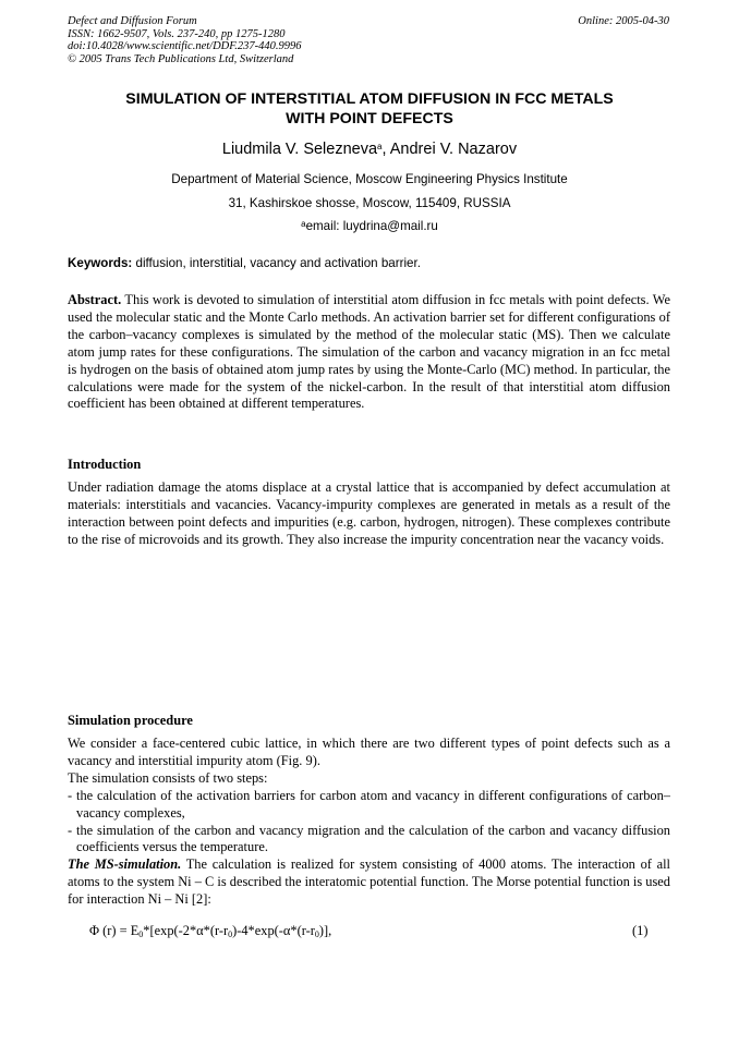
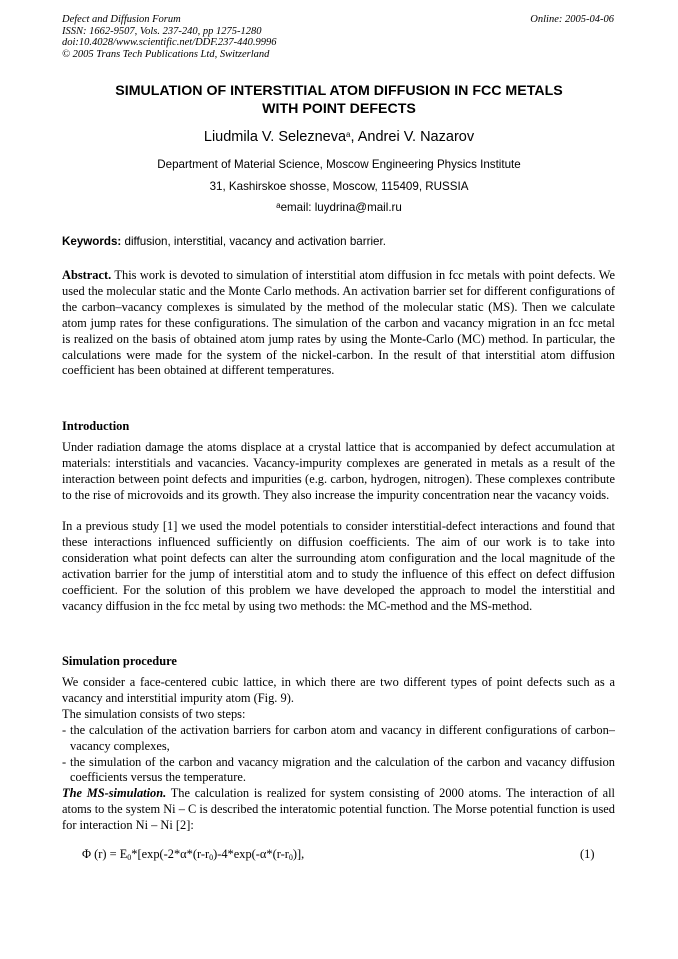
  Defect and Diffusion Forum
  ISSN: 1662-9507, Vols. 237-240, pp 1275-1280
  doi:10.4028/www.scientific.net/DDF.237-440.9996
  © 2005 Trans Tech Publications Ltd, Switzerland
- Online: 2005-04-30
+ Online: 2005-04-06
  SIMULATION OF INTERSTITIAL ATOM DIFFUSION IN FCC METALS
  WITH POINT DEFECTS
  Liudmila V. Seleznevaa, Andrei V. Nazarov
  Department of Material Science, Moscow Engineering Physics Institute
  31, Kashirskoe shosse, Moscow, 115409, RUSSIA
  aemail: luydrina@mail.ru
  Keywords: diffusion, interstitial, vacancy and activation barrier.
- Abstract. This work is devoted to simulation of interstitial atom diffusion in fcc metals with point defects. We used the molecular static and the Monte Carlo methods. An activation barrier set for different configurations of the carbon–vacancy complexes is simulated by the method of the molecular static (MS). Then we calculate atom jump rates for these configurations. The simulation of the carbon and vacancy migration in an fcc metal is hydrogen on the basis of obtained atom jump rates by using the Monte-Carlo (MC) method. In particular, the calculations were made for the system of the nickel-carbon. In the result of that interstitial atom diffusion coefficient has been obtained at different temperatures.
+ Abstract. This work is devoted to simulation of interstitial atom diffusion in fcc metals with point defects. We used the molecular static and the Monte Carlo methods. An activation barrier set for different configurations of the carbon–vacancy complexes is simulated by the method of the molecular static (MS). Then we calculate atom jump rates for these configurations. The simulation of the carbon and vacancy migration in an fcc metal is realized on the basis of obtained atom jump rates by using the Monte-Carlo (MC) method. In particular, the calculations were made for the system of the nickel-carbon. In the result of that interstitial atom diffusion coefficient has been obtained at different temperatures.
  Introduction
  Under radiation damage the atoms displace at a crystal lattice that is accompanied by defect accumulation at materials: interstitials and vacancies. Vacancy-impurity complexes are generated in metals as a result of the interaction between point defects and impurities (e.g. carbon, hydrogen, nitrogen). These complexes contribute to the rise of microvoids and its growth. They also increase the impurity concentration near the vacancy voids.
+ In a previous study [1] we used the model potentials to consider interstitial-defect interactions and found that these interactions influenced sufficiently on diffusion coefficients. The aim of our work is to take into consideration what point defects can alter the surrounding atom configuration and the local magnitude of the activation barrier for the jump of interstitial atom and to study the influence of this effect on defect diffusion coefficient. For the solution of this problem we have developed the approach to model the interstitial and vacancy diffusion in the fcc metal by using two methods: the MC-method and the MS-method.
  Simulation procedure
  We consider a face-centered cubic lattice, in which there are two different types of point defects such as a vacancy and interstitial impurity atom (Fig. 9).
  The simulation consists of two steps:
  - the calculation of the activation barriers for carbon atom and vacancy in different configurations of carbon–vacancy complexes,
  - the simulation of the carbon and vacancy migration and the calculation of the carbon and vacancy diffusion coefficients versus the temperature.
- The MS-simulation. The calculation is realized for system consisting of 4000 atoms. The interaction of all atoms to the system Ni – C is described the interatomic potential function. The Morse potential function is used for interaction Ni – Ni [2]:
+ The MS-simulation. The calculation is realized for system consisting of 2000 atoms. The interaction of all atoms to the system Ni – C is described the interatomic potential function. The Morse potential function is used for interaction Ni – Ni [2]:
  Φ (r) = E0*[exp(-2*α*(r-r0)-4*exp(-α*(r-r0)],
  (1)
